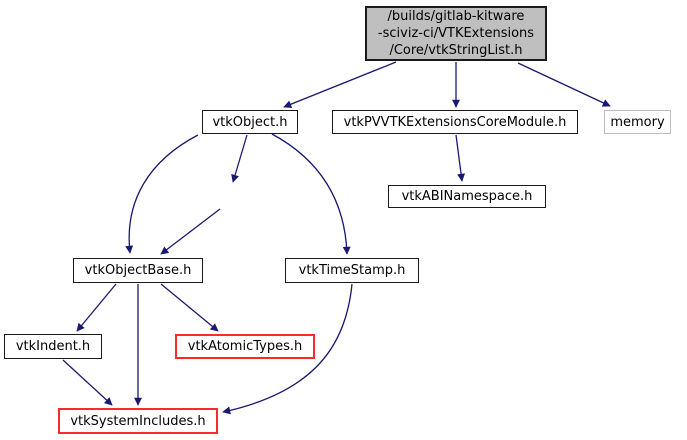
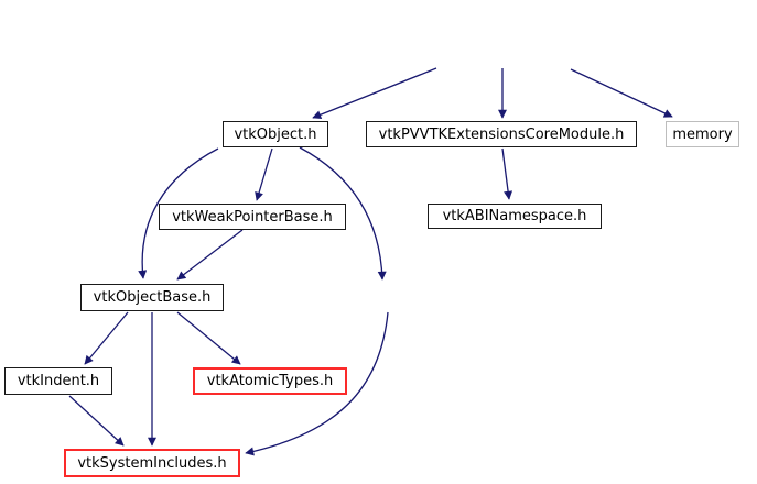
- /builds/gitlab-kitware
- -sciviz-ci/VTKExtensions
- /Core/vtkStringList.h
  vtkObject.h
  vtkPVVTKExtensionsCoreModule.h
  memory
+ vtkWeakPointerBase.h
  vtkABINamespace.h
  vtkObjectBase.h
- vtkTimeStamp.h
  vtkIndent.h
  vtkAtomicTypes.h
  vtkSystemIncludes.h
